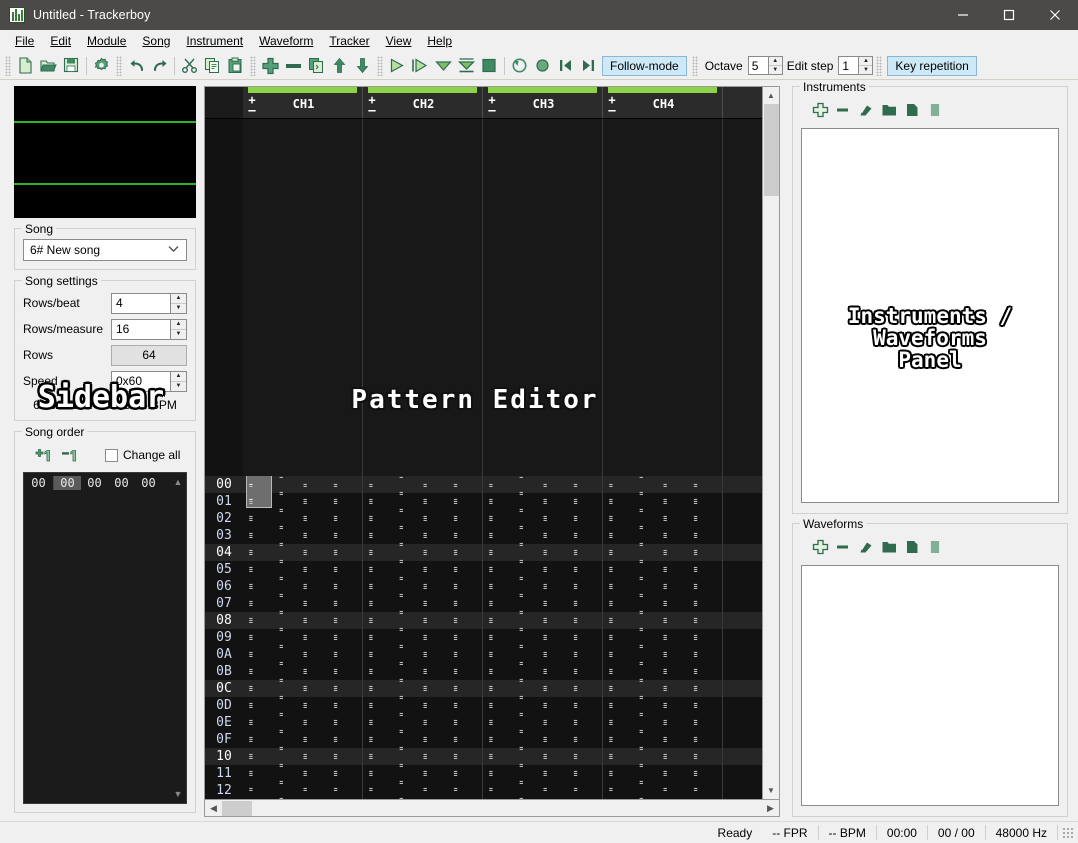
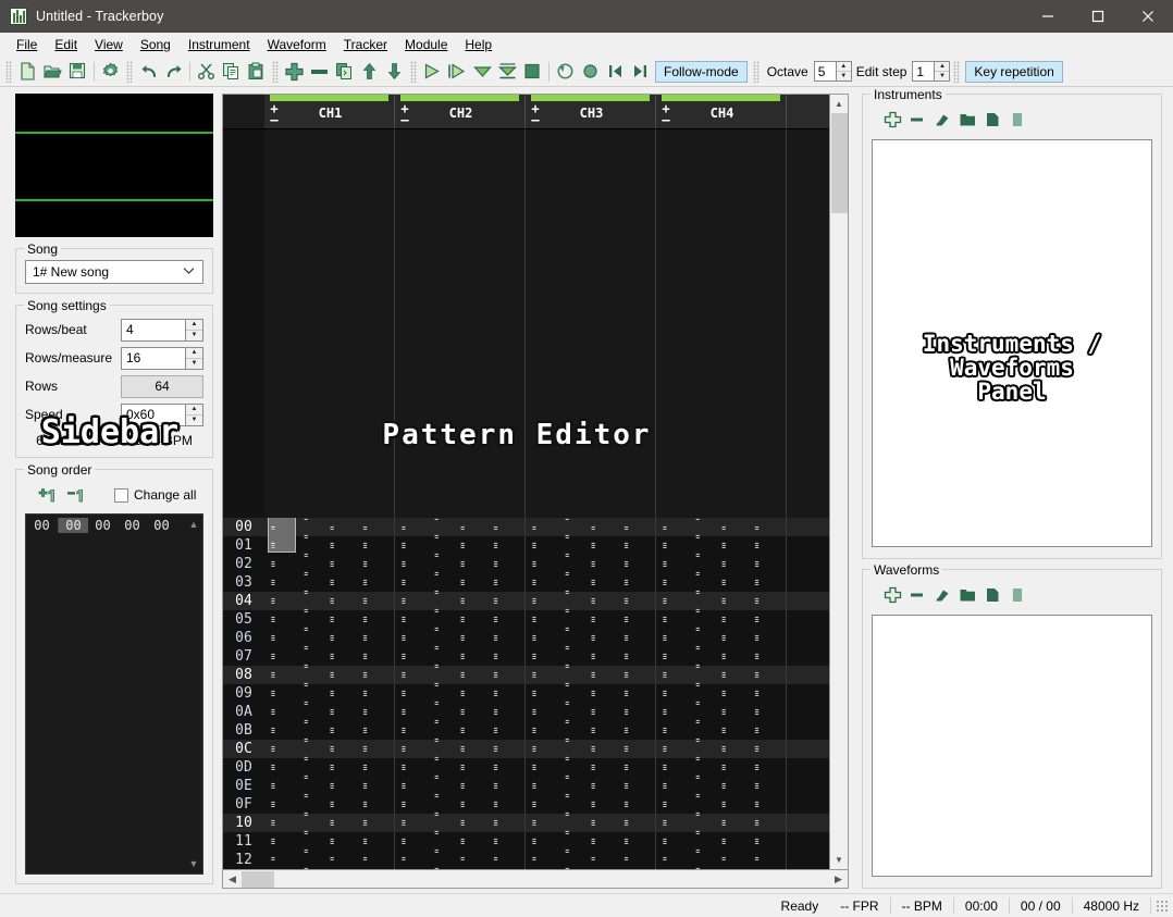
  Untitled - Trackerboy
  File
  Edit
- Module
+ View
  Song
  Instrument
  Waveform
  Tracker
- View
+ Module
  Help
  Follow-mode
  Octave
  5
  Edit step
  1
  Key repetition
  Song
- 6# New song
+ 1# New song
  Song settings
  Rows/beat
  4
  Rows/measure
  16
  Rows
  64
  Speed
  0x60
  6.000 FPR
  149.25 BPM
  Song order
  Change all
  00
  00
  00
  00
  00
  ▲
  ▼
  Sidebar
  +
  –
  CH1
  +
  –
  CH2
  +
  –
  CH3
  +
  –
  CH4
  00
  - -
  - -
  - -
  - -
  01
  - - -
  - -
  - - -
  - - -
  - - -
  - -
  - - -
  - - -
  - - -
  - -
  - - -
  - - -
  - - -
  - -
  - - -
  - - -
  02
  - - -
  - -
  - - -
  - - -
  - - -
  - -
  - - -
  - - -
  - - -
  - -
  - - -
  - - -
  - - -
  - -
  - - -
  - - -
  03
  - - -
  - -
  - - -
  - - -
  - - -
  - -
  - - -
  - - -
  - - -
  - -
  - - -
  - - -
  - - -
  - -
  - - -
  - - -
  04
  - - -
  - -
  - - -
  - - -
  - - -
  - -
  - - -
  - - -
  - - -
  - -
  - - -
  - - -
  - - -
  - -
  - - -
  - - -
  05
  - - -
  - -
  - - -
  - - -
  - - -
  - -
  - - -
  - - -
  - - -
  - -
  - - -
  - - -
  - - -
  - -
  - - -
  - - -
  06
  - - -
  - -
  - - -
  - - -
  - - -
  - -
  - - -
  - - -
  - - -
  - -
  - - -
  - - -
  - - -
  - -
  - - -
  - - -
  07
  - - -
  - -
  - - -
  - - -
  - - -
  - -
  - - -
  - - -
  - - -
  - -
  - - -
  - - -
  - - -
  - -
  - - -
  - - -
  08
  - - -
  - -
  - - -
  - - -
  - - -
  - -
  - - -
  - - -
  - - -
  - -
  - - -
  - - -
  - - -
  - -
  - - -
  - - -
  09
  - - -
  - -
  - - -
  - - -
  - - -
  - -
  - - -
  - - -
  - - -
  - -
  - - -
  - - -
  - - -
  - -
  - - -
  - - -
  0A
  - - -
  - -
  - - -
  - - -
  - - -
  - -
  - - -
  - - -
  - - -
  - -
  - - -
  - - -
  - - -
  - -
  - - -
  - - -
  0B
  - - -
  - -
  - - -
  - - -
  - - -
  - -
  - - -
  - - -
  - - -
  - -
  - - -
  - - -
  - - -
  - -
  - - -
  - - -
  0C
  - - -
  - -
  - - -
  - - -
  - - -
  - -
  - - -
  - - -
  - - -
  - -
  - - -
  - - -
  - - -
  - -
  - - -
  - - -
  0D
  - - -
  - -
  - - -
  - - -
  - - -
  - -
  - - -
  - - -
  - - -
  - -
  - - -
  - - -
  - - -
  - -
  - - -
  - - -
  0E
  - - -
  - -
  - - -
  - - -
  - - -
  - -
  - - -
  - - -
  - - -
  - -
  - - -
  - - -
  - - -
  - -
  - - -
  - - -
  0F
  - - -
  - -
  - - -
  - - -
  - - -
  - -
  - - -
  - - -
  - - -
  - -
  - - -
  - - -
  - - -
  - -
  - - -
  - - -
  10
  - - -
  - -
  - - -
  - - -
  - - -
  - -
  - - -
  - - -
  - - -
  - -
  - - -
  - - -
  - - -
  - -
  - - -
  - - -
  11
  - - -
  - -
  - - -
  - - -
  - - -
  - -
  - - -
  - - -
  - - -
  - -
  - - -
  - - -
  - - -
  - -
  - - -
  - - -
  12
  - -
  - -
  - -
  - -
  Pattern Editor
  ▲
  ▼
  ◀
  ▶
  Instruments
  Instruments /
  Waveforms
  Panel
  Waveforms
  Ready
  -- FPR
  -- BPM
  00:00
  00 / 00
  48000 Hz
